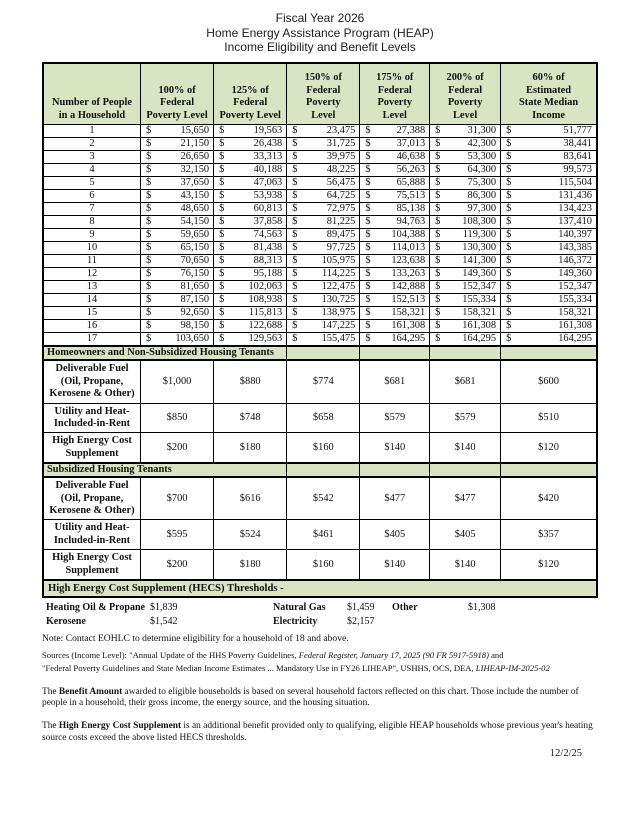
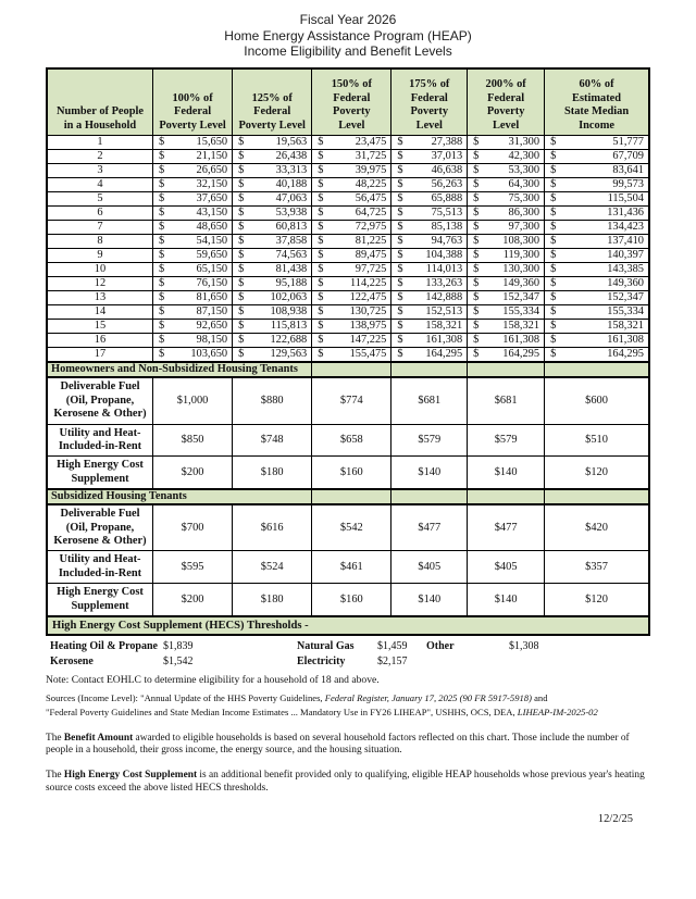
  Fiscal Year 2026
  Home Energy Assistance Program (HEAP)
  Income Eligibility and Benefit Levels
  Number of People in a Household	100% of Federal Poverty Level	125% of Federal Poverty Level	150% of Federal Poverty Level	175% of Federal Poverty Level	200% of Federal Poverty Level	60% of Estimated State Median Income
  1	$ 15,650	$ 19,563	$ 23,475	$ 27,388	$ 31,300	$ 51,777
- 2	$ 21,150	$ 26,438	$ 31,725	$ 37,013	$ 42,300	$ 38,441
+ 2	$ 21,150	$ 26,438	$ 31,725	$ 37,013	$ 42,300	$ 67,709
  3	$ 26,650	$ 33,313	$ 39,975	$ 46,638	$ 53,300	$ 83,641
  4	$ 32,150	$ 40,188	$ 48,225	$ 56,263	$ 64,300	$ 99,573
  5	$ 37,650	$ 47,063	$ 56,475	$ 65,888	$ 75,300	$ 115,504
  6	$ 43,150	$ 53,938	$ 64,725	$ 75,513	$ 86,300	$ 131,436
  7	$ 48,650	$ 60,813	$ 72,975	$ 85,138	$ 97,300	$ 134,423
  8	$ 54,150	$ 37,858	$ 81,225	$ 94,763	$ 108,300	$ 137,410
  9	$ 59,650	$ 74,563	$ 89,475	$ 104,388	$ 119,300	$ 140,397
  10	$ 65,150	$ 81,438	$ 97,725	$ 114,013	$ 130,300	$ 143,385
- 11	$ 70,650	$ 88,313	$ 105,975	$ 123,638	$ 141,300	$ 146,372
  12	$ 76,150	$ 95,188	$ 114,225	$ 133,263	$ 149,360	$ 149,360
  13	$ 81,650	$ 102,063	$ 122,475	$ 142,888	$ 152,347	$ 152,347
  14	$ 87,150	$ 108,938	$ 130,725	$ 152,513	$ 155,334	$ 155,334
  15	$ 92,650	$ 115,813	$ 138,975	$ 158,321	$ 158,321	$ 158,321
  16	$ 98,150	$ 122,688	$ 147,225	$ 161,308	$ 161,308	$ 161,308
  17	$ 103,650	$ 129,563	$ 155,475	$ 164,295	$ 164,295	$ 164,295
  Homeowners and Non-Subsidized Housing Tenants
  Deliverable Fuel (Oil, Propane, Kerosene & Other)	$1,000	$880	$774	$681	$681	$600
  Utility and Heat- Included-in-Rent	$850	$748	$658	$579	$579	$510
  High Energy Cost Supplement	$200	$180	$160	$140	$140	$120
  Subsidized Housing Tenants
  Deliverable Fuel (Oil, Propane, Kerosene & Other)	$700	$616	$542	$477	$477	$420
  Utility and Heat- Included-in-Rent	$595	$524	$461	$405	$405	$357
  High Energy Cost Supplement	$200	$180	$160	$140	$140	$120
  High Energy Cost Supplement (HECS) Thresholds -
  Heating Oil & Propane
  $1,839
  Natural Gas
  $1,459
  Other
  $1,308
  Kerosene
  $1,542
  Electricity
  $2,157
  Note: Contact EOHLC to determine eligibility for a household of 18 and above.
  Sources (Income Level): "Annual Update of the HHS Poverty Guidelines, Federal Register, January 17, 2025 (90 FR 5917-5918) and
  "Federal Poverty Guidelines and State Median Income Estimates ... Mandatory Use in FY26 LIHEAP", USHHS, OCS, DEA, LIHEAP-IM-2025-02
  The Benefit Amount awarded to eligible households is based on several household factors reflected on this chart. Those include the number of people in a household, their gross income, the energy source, and the housing situation.
  The High Energy Cost Supplement is an additional benefit provided only to qualifying, eligible HEAP households whose previous year's heating source costs exceed the above listed HECS thresholds.
  12/2/25
